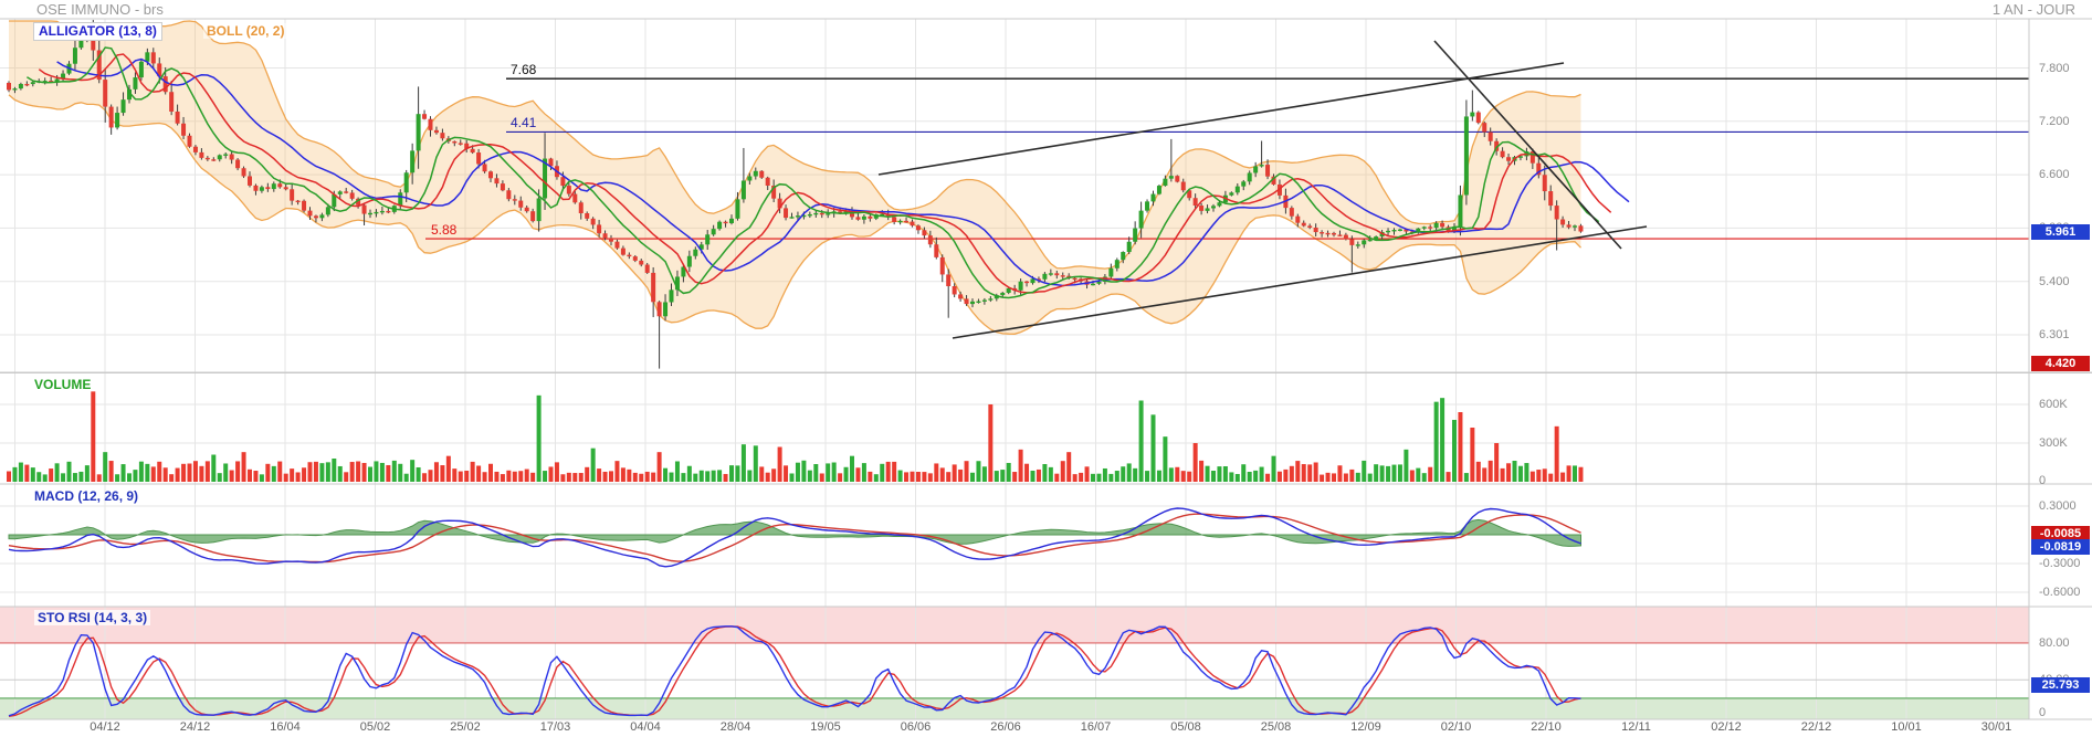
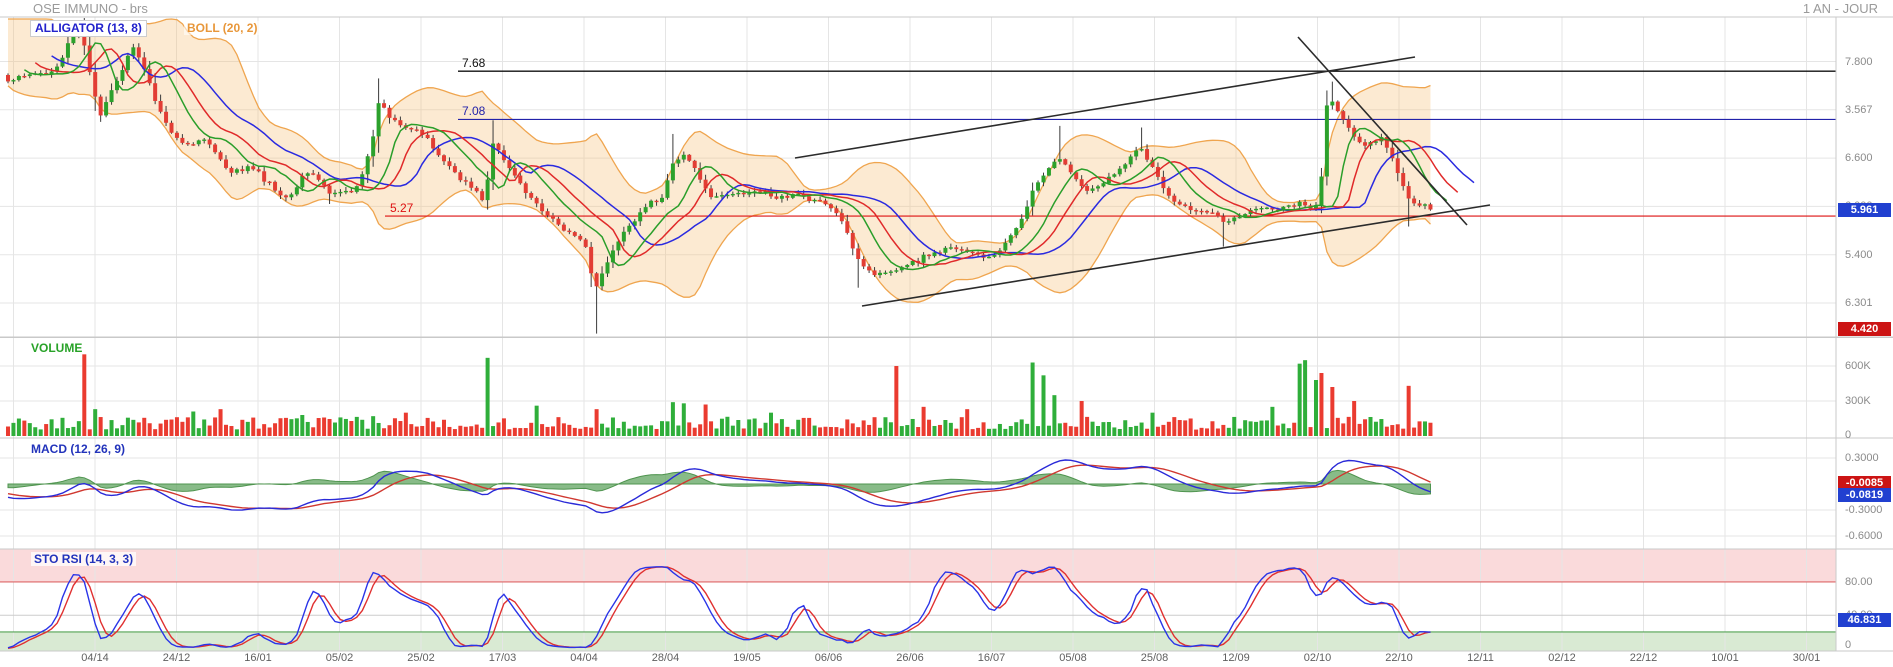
  OSE IMMUNO - brs
  1 AN - JOUR
  ALLIGATOR (13, 8)
  BOLL (20, 2)
  VOLUME
  MACD (12, 26, 9)
  STO RSI (14, 3, 3)
  7.68
- 4.41
+ 7.08
- 5.88
+ 5.27
  5.961
  4.420
  -0.0085
  -0.0819
- 25.793
+ 46.831
  7.800
- 7.200
+ 3.567
  6.600
  5.400
  6.301
  600K
  300K
  0
  0.3000
  -0.3000
  -0.6000
  80.00
  0
- 04/12
+ 04/14
  24/12
- 16/04
+ 16/01
  05/02
  25/02
  17/03
  04/04
  28/04
  19/05
  06/06
  26/06
  16/07
  05/08
  25/08
  12/09
  02/10
  22/10
  12/11
  02/12
  22/12
  10/01
  30/01
